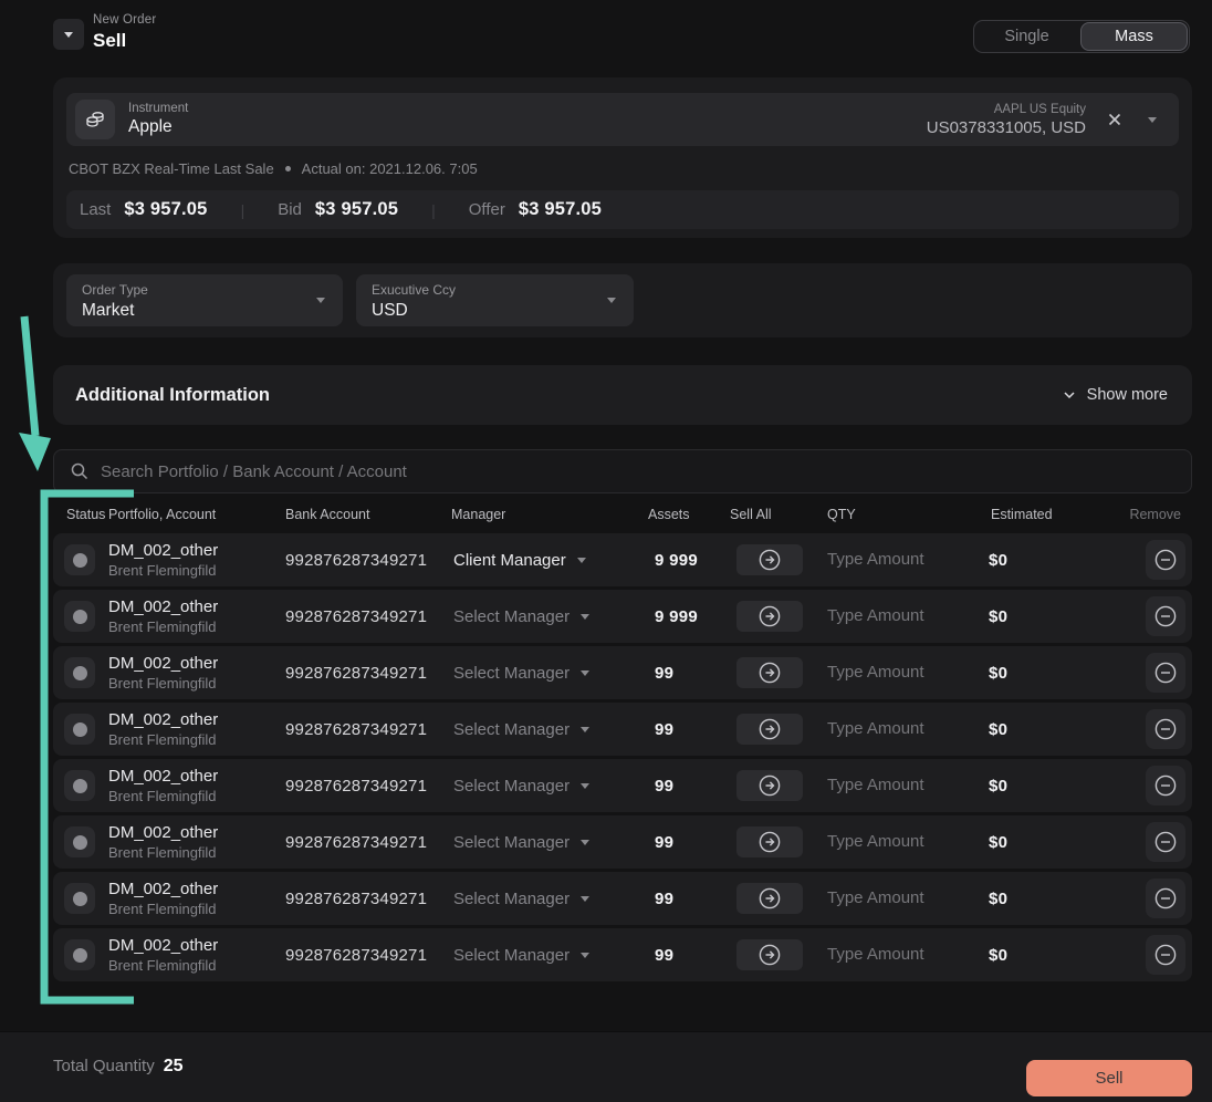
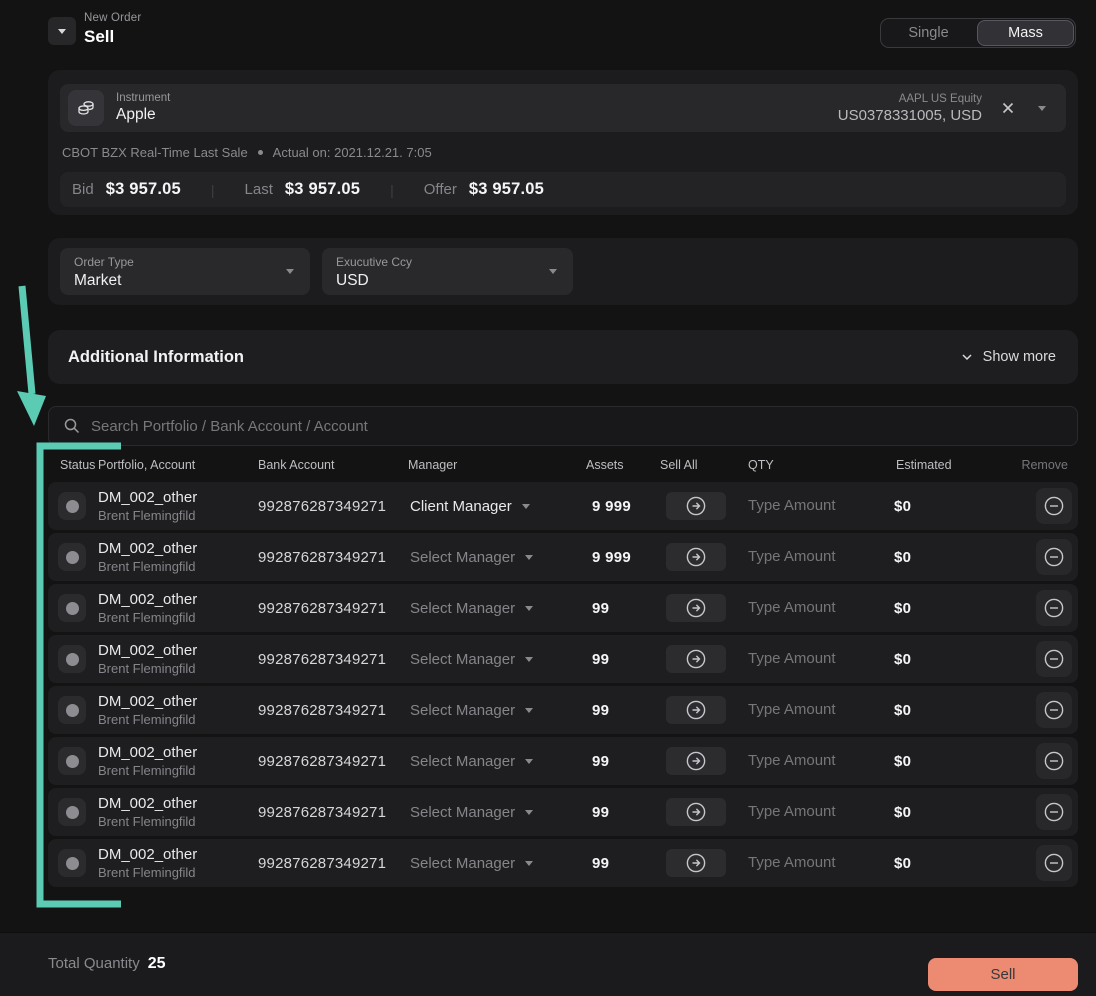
  New Order
  Sell
  Single
  Mass
  Instrument
  Apple
  AAPL US Equity
  US0378331005, USD
  CBOT BZX Real-Time Last Sale
- Actual on: 2021.12.06. 7:05
+ Actual on: 2021.12.21. 7:05
- Last
+ Bid
  $3 957.05
  |
- Bid
+ Last
  $3 957.05
  Offer
  $3 957.05
  Order Type
  Market
  Exucutive Ccy
  USD
  Additional Information
  Show more
  Search Portfolio / Bank Account / Account
  Status
  Portfolio, Account
  Bank Account
  Manager
  Assets
  Sell All
  QTY
  Estimated
  Remove
  DM_002_other
  Brent Flemingfild
  992876287349271
  Client Manager
  9 999
  Type Amount
  $0
  DM_002_other
  Brent Flemingfild
  992876287349271
  Select Manager
  9 999
  Type Amount
  $0
  DM_002_other
  Brent Flemingfild
  992876287349271
  Select Manager
  99
  Type Amount
  $0
  DM_002_other
  Brent Flemingfild
  992876287349271
  Select Manager
  99
  Type Amount
  $0
  DM_002_other
  Brent Flemingfild
  992876287349271
  Select Manager
  99
  Type Amount
  $0
  DM_002_other
  Brent Flemingfild
  992876287349271
  Select Manager
  99
  Type Amount
  $0
  DM_002_other
  Brent Flemingfild
  992876287349271
  Select Manager
  99
  Type Amount
  $0
  DM_002_other
  Brent Flemingfild
  992876287349271
  Select Manager
  99
  Type Amount
  $0
  Total Quantity
  25
  Sell
